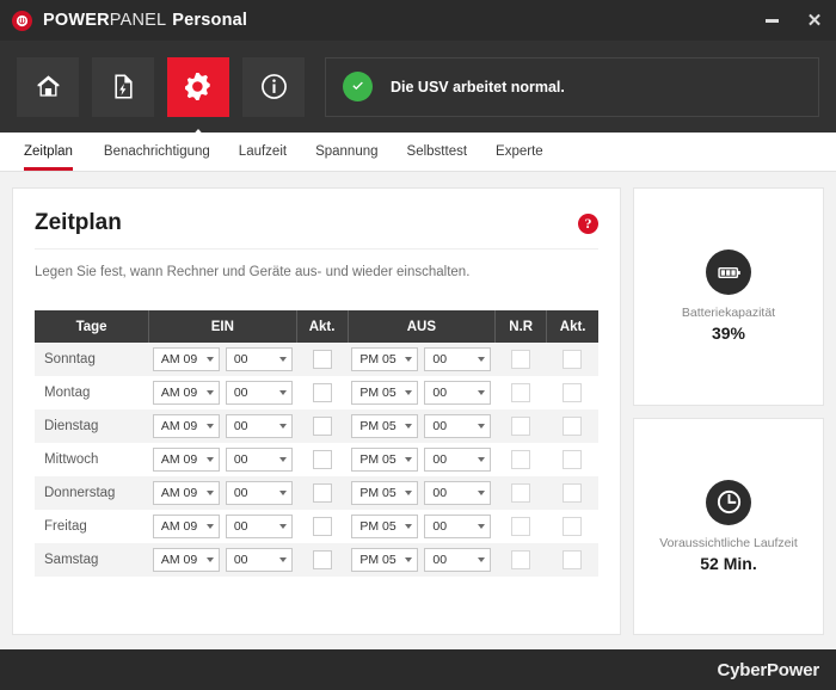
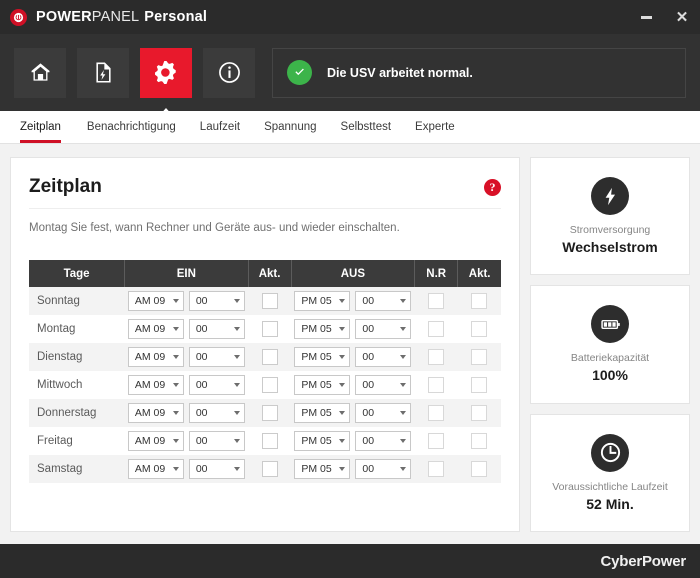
  POWERPANEL Personal
  ✕
  Die USV arbeitet normal.
  Zeitplan
  Benachrichtigung
  Laufzeit
  Spannung
  Selbsttest
  Experte
  Zeitplan
  ?
- Legen Sie fest, wann Rechner und Geräte aus- und wieder einschalten.
+ Montag Sie fest, wann Rechner und Geräte aus- und wieder einschalten.
  Tage	EIN	Akt.	AUS	N.R	Akt.
  Sonntag	AM 09 00		PM 05 00
  Montag	AM 09 00		PM 05 00
  Dienstag	AM 09 00		PM 05 00
  Mittwoch	AM 09 00		PM 05 00
  Donnerstag	AM 09 00		PM 05 00
  Freitag	AM 09 00		PM 05 00
  Samstag	AM 09 00		PM 05 00
+ Stromversorgung
+ Wechselstrom
  Batteriekapazität
- 39%
+ 100%
  Voraussichtliche Laufzeit
  52 Min.
  CyberPower
